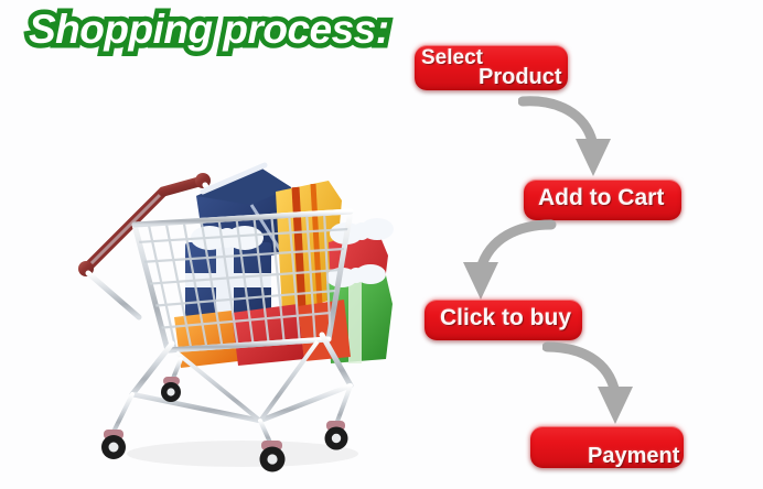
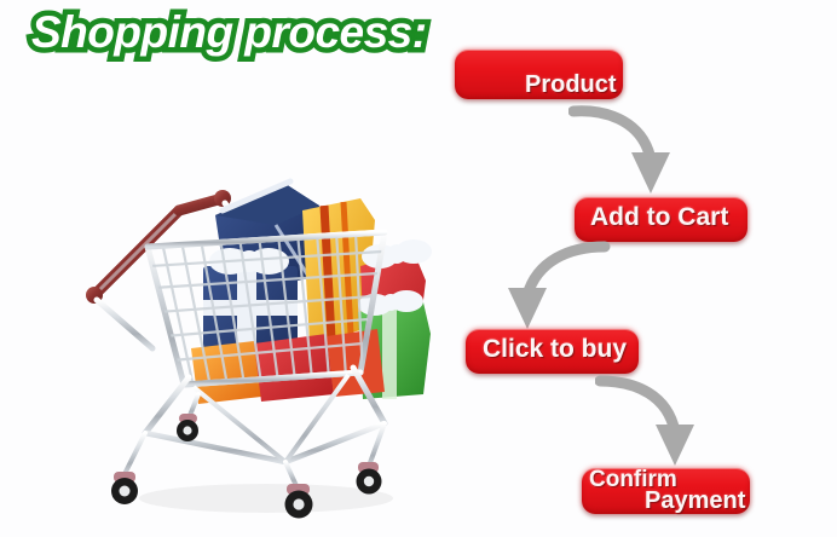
  Shopping process:
- Select
  Product
  Add to Cart
  Click to buy
+ Confirm
  Payment
